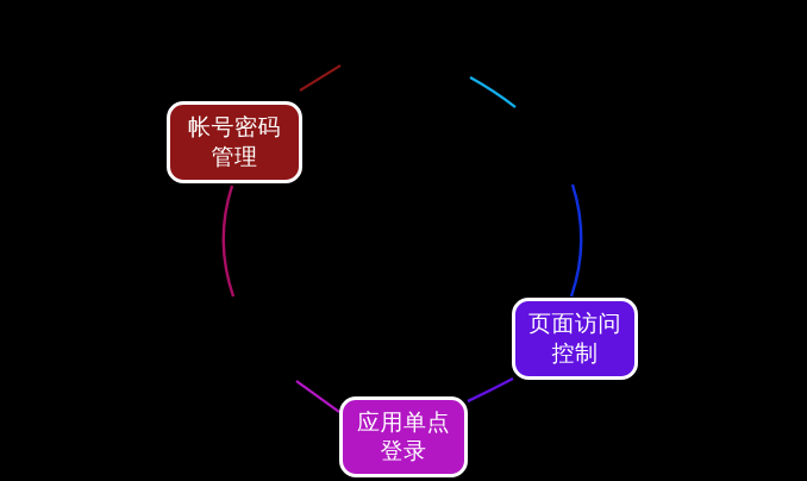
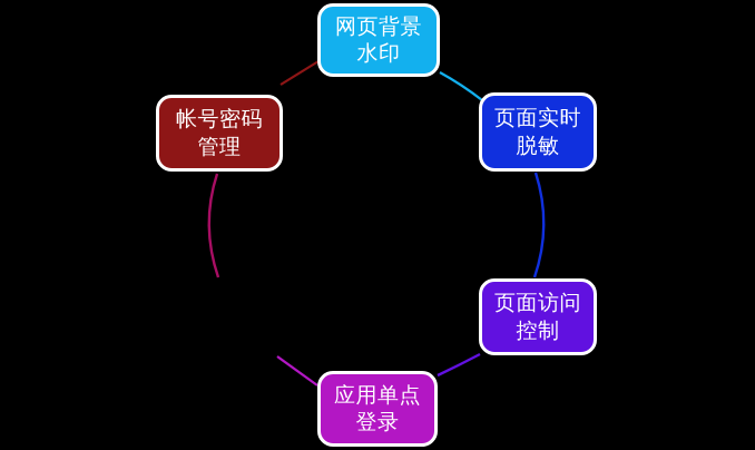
+ 网页背景
+ 水印
+ 页面实时
+ 脱敏
  页面访问
  控制
  应用单点
  登录
  帐号密码
  管理
